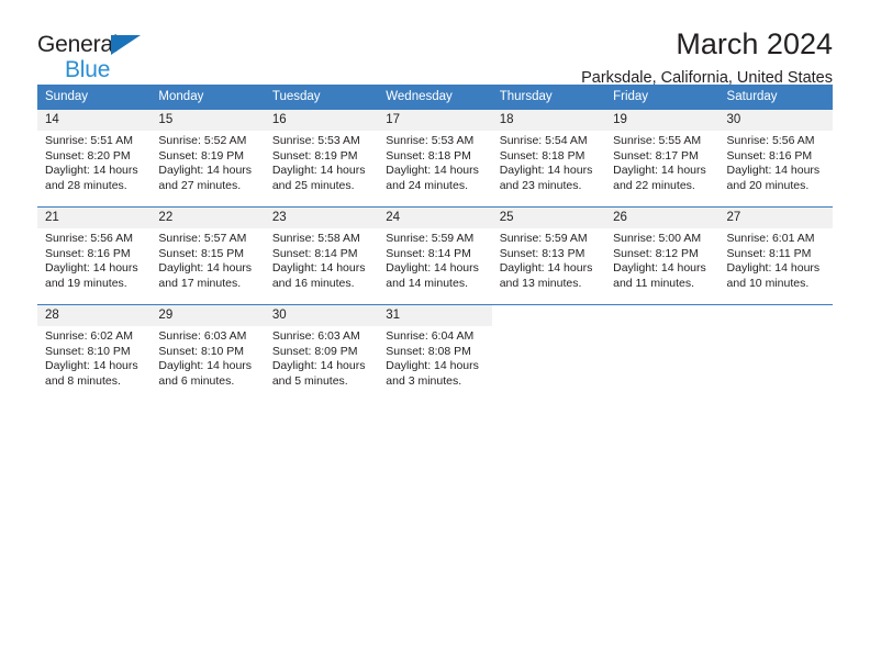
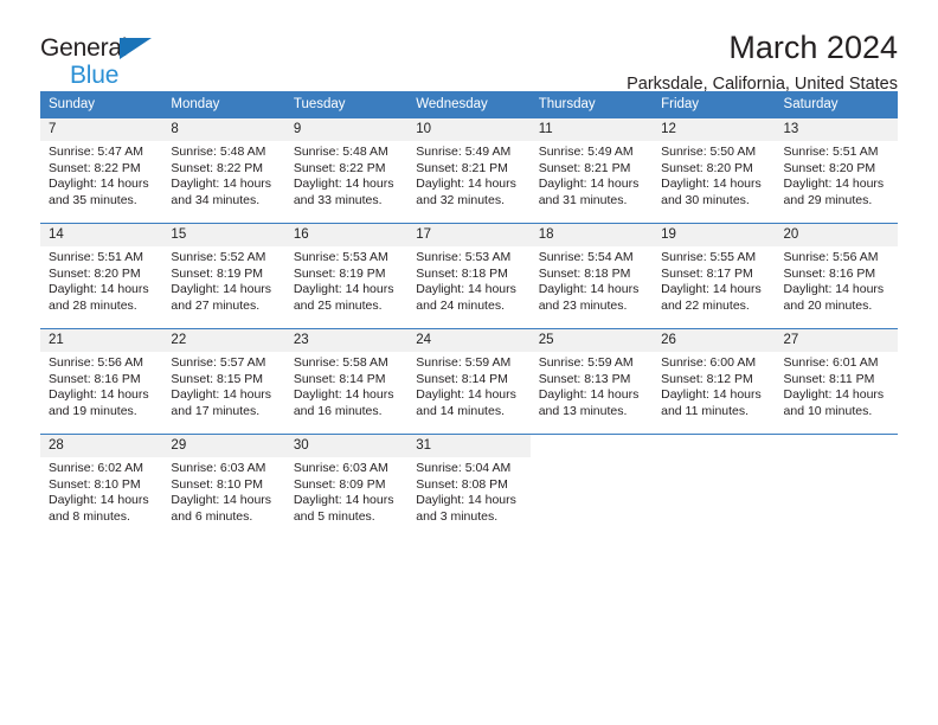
  General
  Blue
  March 2024
  Parksdale, California, United States
  Sunday	Monday	Tuesday	Wednesday	Thursday	Friday	Saturday
+ 7 Sunrise: 5:47 AM Sunset: 8:22 PM Daylight: 14 hours and 35 minutes.	8 Sunrise: 5:48 AM Sunset: 8:22 PM Daylight: 14 hours and 34 minutes.	9 Sunrise: 5:48 AM Sunset: 8:22 PM Daylight: 14 hours and 33 minutes.	10 Sunrise: 5:49 AM Sunset: 8:21 PM Daylight: 14 hours and 32 minutes.	11 Sunrise: 5:49 AM Sunset: 8:21 PM Daylight: 14 hours and 31 minutes.	12 Sunrise: 5:50 AM Sunset: 8:20 PM Daylight: 14 hours and 30 minutes.	13 Sunrise: 5:51 AM Sunset: 8:20 PM Daylight: 14 hours and 29 minutes.
- 14 Sunrise: 5:51 AM Sunset: 8:20 PM Daylight: 14 hours and 28 minutes.	15 Sunrise: 5:52 AM Sunset: 8:19 PM Daylight: 14 hours and 27 minutes.	16 Sunrise: 5:53 AM Sunset: 8:19 PM Daylight: 14 hours and 25 minutes.	17 Sunrise: 5:53 AM Sunset: 8:18 PM Daylight: 14 hours and 24 minutes.	18 Sunrise: 5:54 AM Sunset: 8:18 PM Daylight: 14 hours and 23 minutes.	19 Sunrise: 5:55 AM Sunset: 8:17 PM Daylight: 14 hours and 22 minutes.	30 Sunrise: 5:56 AM Sunset: 8:16 PM Daylight: 14 hours and 20 minutes.
+ 14 Sunrise: 5:51 AM Sunset: 8:20 PM Daylight: 14 hours and 28 minutes.	15 Sunrise: 5:52 AM Sunset: 8:19 PM Daylight: 14 hours and 27 minutes.	16 Sunrise: 5:53 AM Sunset: 8:19 PM Daylight: 14 hours and 25 minutes.	17 Sunrise: 5:53 AM Sunset: 8:18 PM Daylight: 14 hours and 24 minutes.	18 Sunrise: 5:54 AM Sunset: 8:18 PM Daylight: 14 hours and 23 minutes.	19 Sunrise: 5:55 AM Sunset: 8:17 PM Daylight: 14 hours and 22 minutes.	20 Sunrise: 5:56 AM Sunset: 8:16 PM Daylight: 14 hours and 20 minutes.
- 21 Sunrise: 5:56 AM Sunset: 8:16 PM Daylight: 14 hours and 19 minutes.	22 Sunrise: 5:57 AM Sunset: 8:15 PM Daylight: 14 hours and 17 minutes.	23 Sunrise: 5:58 AM Sunset: 8:14 PM Daylight: 14 hours and 16 minutes.	24 Sunrise: 5:59 AM Sunset: 8:14 PM Daylight: 14 hours and 14 minutes.	25 Sunrise: 5:59 AM Sunset: 8:13 PM Daylight: 14 hours and 13 minutes.	26 Sunrise: 5:00 AM Sunset: 8:12 PM Daylight: 14 hours and 11 minutes.	27 Sunrise: 6:01 AM Sunset: 8:11 PM Daylight: 14 hours and 10 minutes.
+ 21 Sunrise: 5:56 AM Sunset: 8:16 PM Daylight: 14 hours and 19 minutes.	22 Sunrise: 5:57 AM Sunset: 8:15 PM Daylight: 14 hours and 17 minutes.	23 Sunrise: 5:58 AM Sunset: 8:14 PM Daylight: 14 hours and 16 minutes.	24 Sunrise: 5:59 AM Sunset: 8:14 PM Daylight: 14 hours and 14 minutes.	25 Sunrise: 5:59 AM Sunset: 8:13 PM Daylight: 14 hours and 13 minutes.	26 Sunrise: 6:00 AM Sunset: 8:12 PM Daylight: 14 hours and 11 minutes.	27 Sunrise: 6:01 AM Sunset: 8:11 PM Daylight: 14 hours and 10 minutes.
- 28 Sunrise: 6:02 AM Sunset: 8:10 PM Daylight: 14 hours and 8 minutes.	29 Sunrise: 6:03 AM Sunset: 8:10 PM Daylight: 14 hours and 6 minutes.	30 Sunrise: 6:03 AM Sunset: 8:09 PM Daylight: 14 hours and 5 minutes.	31 Sunrise: 6:04 AM Sunset: 8:08 PM Daylight: 14 hours and 3 minutes.
+ 28 Sunrise: 6:02 AM Sunset: 8:10 PM Daylight: 14 hours and 8 minutes.	29 Sunrise: 6:03 AM Sunset: 8:10 PM Daylight: 14 hours and 6 minutes.	30 Sunrise: 6:03 AM Sunset: 8:09 PM Daylight: 14 hours and 5 minutes.	31 Sunrise: 5:04 AM Sunset: 8:08 PM Daylight: 14 hours and 3 minutes.
